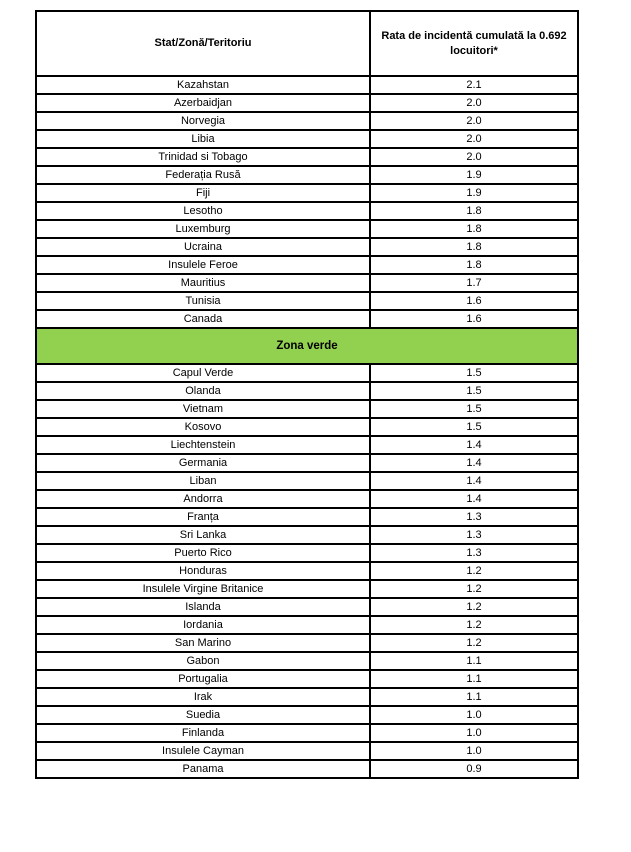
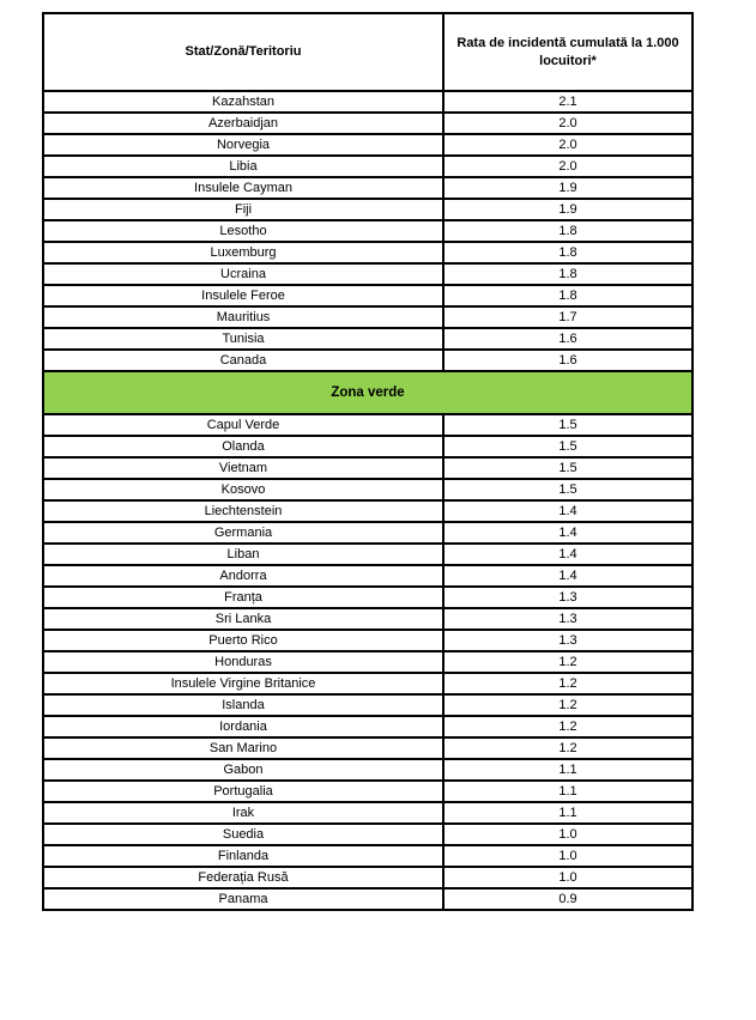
- Stat/Zonă/Teritoriu	Rata de incidentă cumulată la 0.692 locuitori*
+ Stat/Zonă/Teritoriu	Rata de incidentă cumulată la 1.000 locuitori*
  Kazahstan	2.1
  Azerbaidjan	2.0
  Norvegia	2.0
  Libia	2.0
- Trinidad si Tobago	2.0
- Federația Rusă	1.9
+ Insulele Cayman	1.9
  Fiji	1.9
  Lesotho	1.8
  Luxemburg	1.8
  Ucraina	1.8
  Insulele Feroe	1.8
  Mauritius	1.7
  Tunisia	1.6
  Canada	1.6
  Zona verde
  Capul Verde	1.5
  Olanda	1.5
  Vietnam	1.5
  Kosovo	1.5
  Liechtenstein	1.4
  Germania	1.4
  Liban	1.4
  Andorra	1.4
  Franța	1.3
  Sri Lanka	1.3
  Puerto Rico	1.3
  Honduras	1.2
  Insulele Virgine Britanice	1.2
  Islanda	1.2
  Iordania	1.2
  San Marino	1.2
  Gabon	1.1
  Portugalia	1.1
  Irak	1.1
  Suedia	1.0
  Finlanda	1.0
- Insulele Cayman	1.0
+ Federația Rusă	1.0
  Panama	0.9
